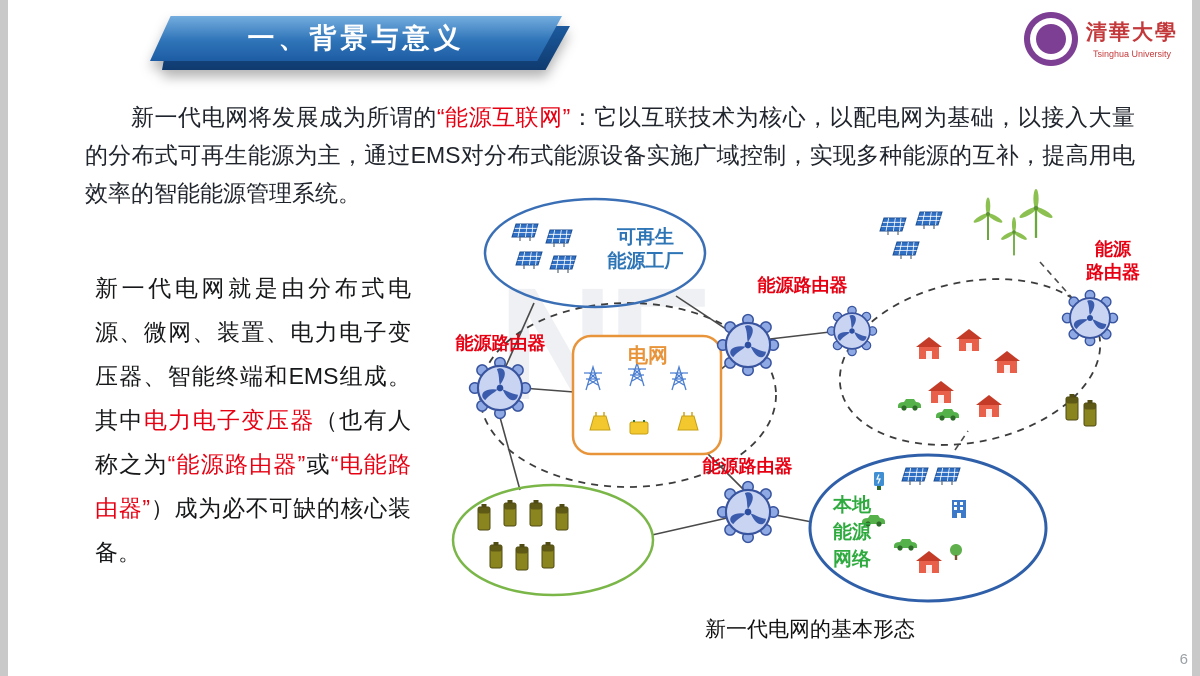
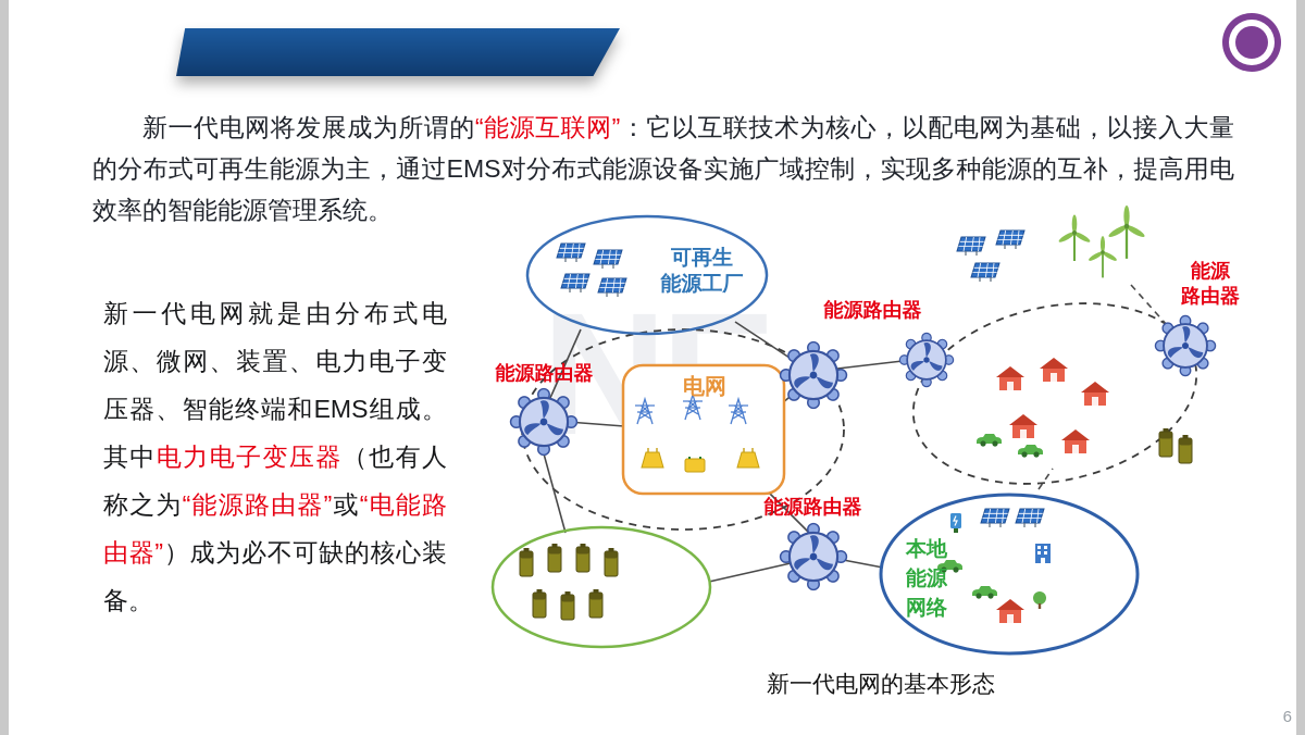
- 一、背景与意义
- 清華大學
- Tsinghua University
  新一代电网将发展成为所谓的“能源互联网”：它以互联技术为核心，以配电网为基础，以接入大量的分布式可再生能源为主，通过EMS对分布式能源设备实施广域控制，实现多种能源的互补，提高用电效率的智能能源管理系统。
  新一代电网就是由分布式电源、微网、装置、电力电子变压器、智能终端和EMS组成。其中电力电子变压器（也有人称之为“能源路由器”或“电能路由器”）成为必不可缺的核心装备。
  可再生
  能源工厂
  电网
  能源路由器
  能源路由器
  能源路由器
  能源
  路由器
  本地
  能源
  网络
  新一代电网的基本形态
  6
